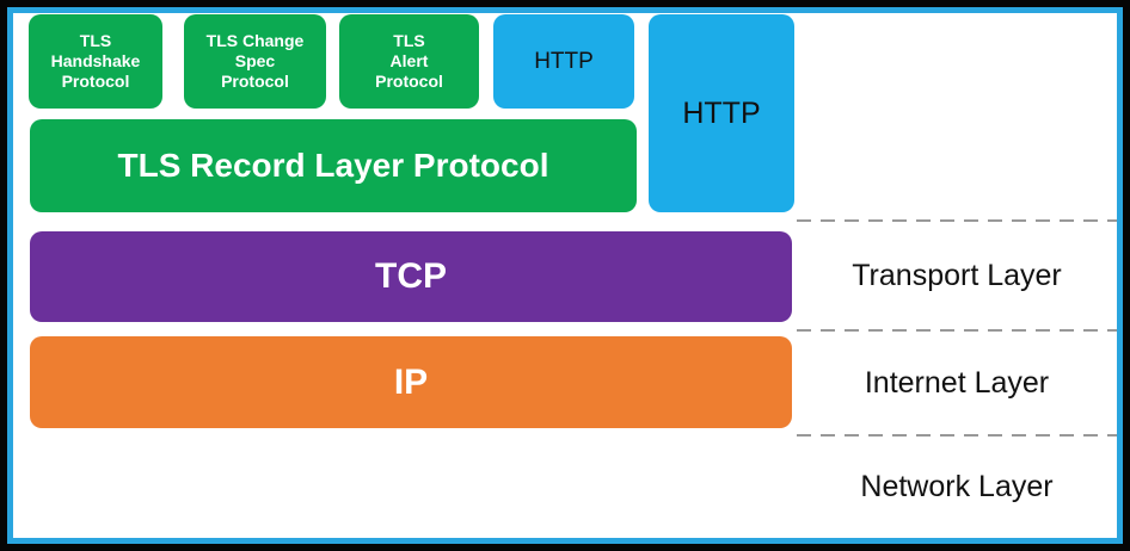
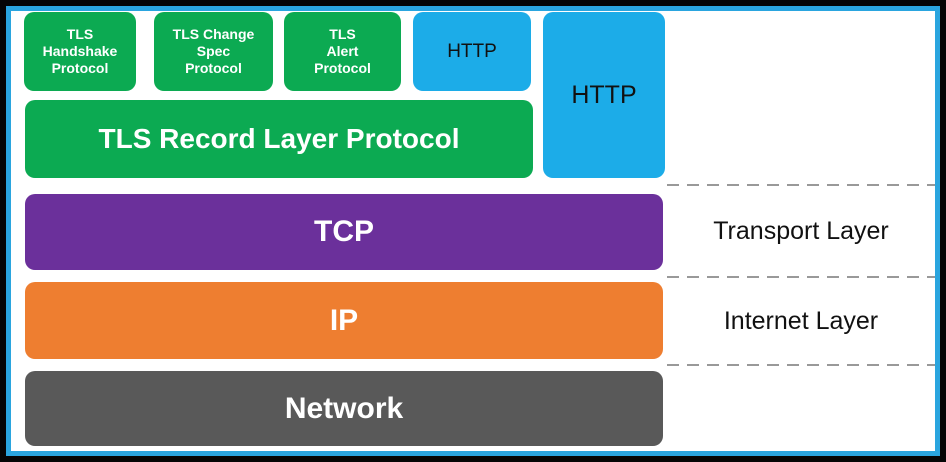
  TLS
  Handshake
  Protocol
  TLS Change
  Spec
  Protocol
  TLS
  Alert
  Protocol
  HTTP
  HTTP
  TLS Record Layer Protocol
  TCP
  IP
+ Network
  Transport Layer
  Internet Layer
- Network Layer
